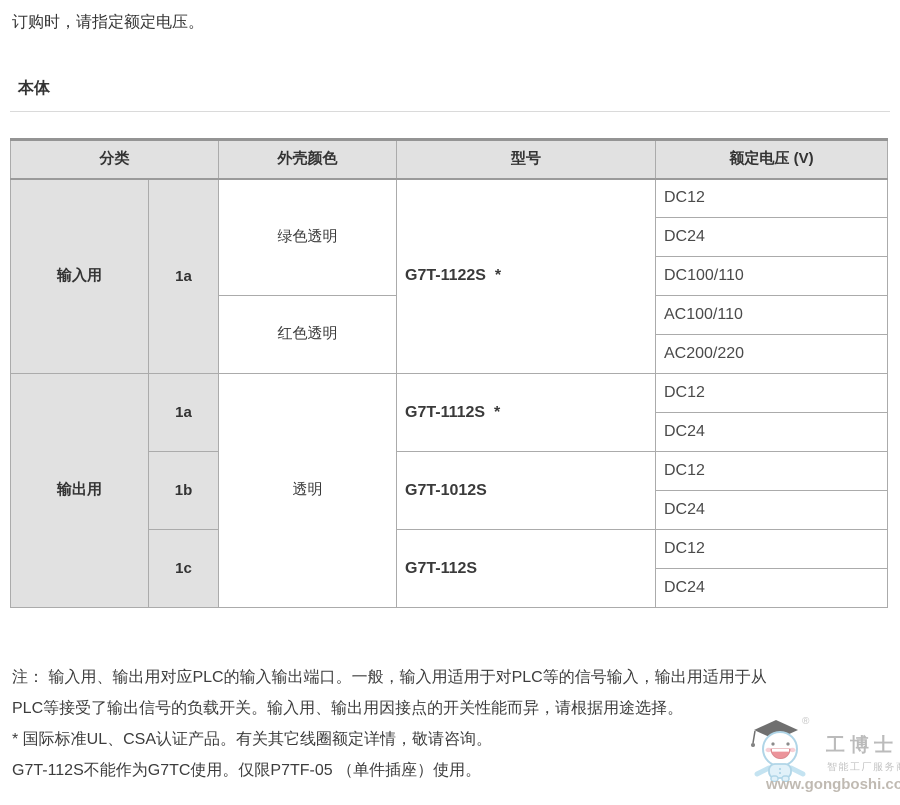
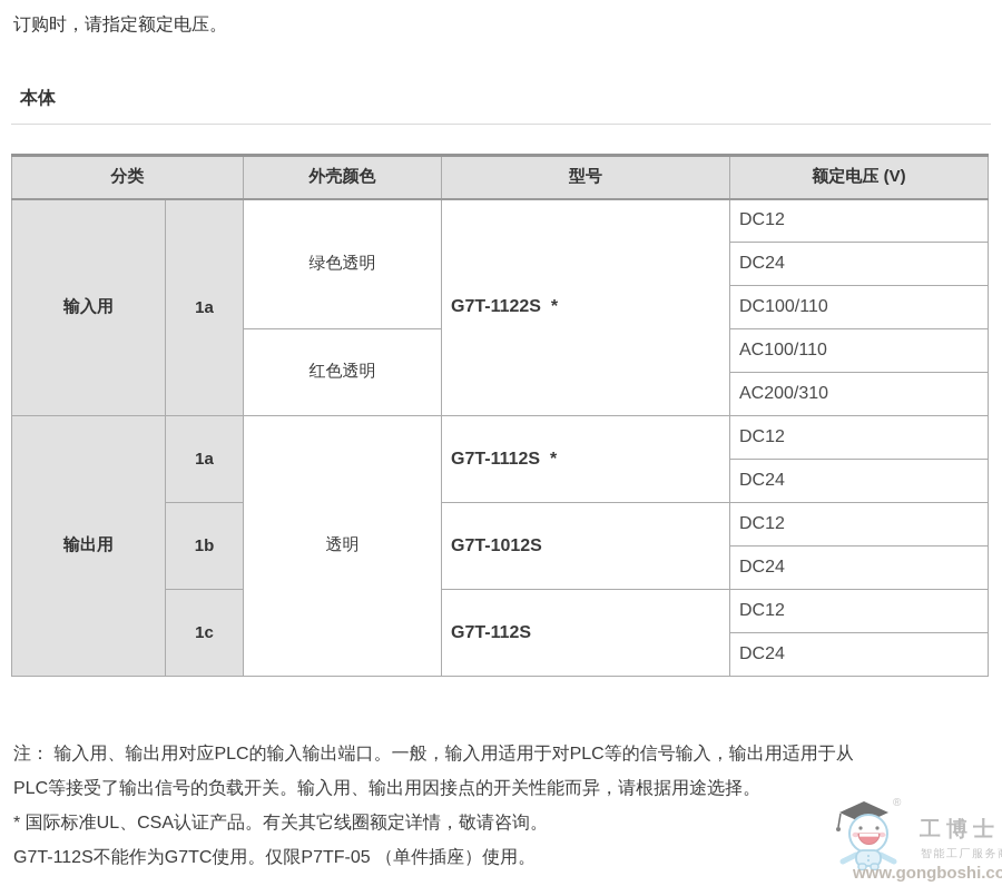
  订购时，请指定额定电压。
  本体
  分类	外壳颜色	型号	额定电压 (V)
  输入用	1a	绿色透明	G7T-1122S *	DC12
  DC24
  DC100/110
  红色透明	AC100/110
- AC200/220
+ AC200/310
  输出用	1a	透明	G7T-1112S *	DC12
  DC24
  1b	G7T-1012S	DC12
  DC24
  1c	G7T-112S	DC12
  DC24
  注： 输入用、输出用对应PLC的输入输出端口。一般，输入用适用于对PLC等的信号输入，输出用适用于从
  PLC等接受了输出信号的负载开关。输入用、输出用因接点的开关性能而异，请根据用途选择。
  * 国际标准UL、CSA认证产品。有关其它线圈额定详情，敬请咨询。
  G7T-112S不能作为G7TC使用。仅限P7TF-05 （单件插座）使用。
  ®
  工博士
  智能工厂服务
  www.gongboshi.co
